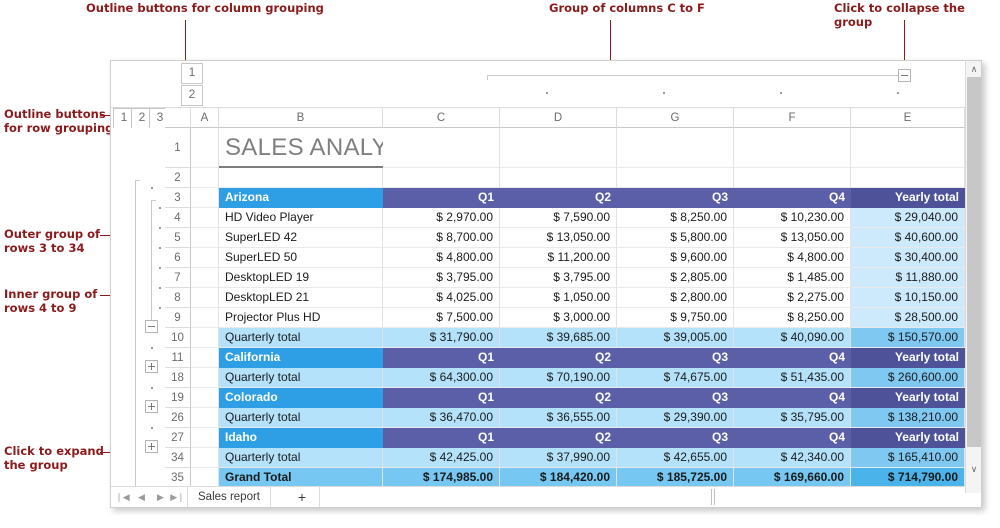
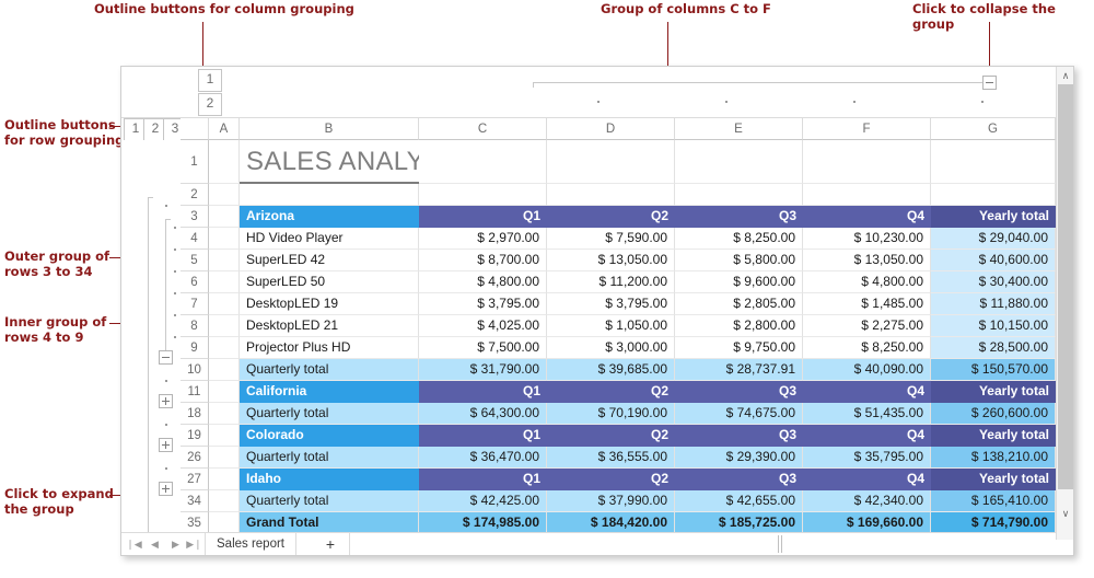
  Outline buttons for column grouping
  Group of columns C to F
  Click to collapse the group
  Outline buttons
  for row groupin
  Outer group of
  rows 3 to 34
  Inner group of
  rows 4 to 9
  Click to expand
  the group
  1
  2
  1
  2
  3
  A
  B
  C
  D
- G
+ E
  F
- E
+ G
  1
  SALES ANALY
  2
  3
  Arizona
  Q1
  Q2
  Q3
  Q4
  Yearly total
  4
  HD Video Player
  $ 2,970.00
  $ 7,590.00
  $ 8,250.00
  $ 10,230.00
  $ 29,040.00
  5
  SuperLED 42
  $ 8,700.00
  $ 13,050.00
  $ 5,800.00
  $ 13,050.00
  $ 40,600.00
  6
  SuperLED 50
  $ 4,800.00
  $ 11,200.00
  $ 9,600.00
  $ 4,800.00
  $ 30,400.00
  7
  DesktopLED 19
  $ 3,795.00
  $ 3,795.00
  $ 2,805.00
  $ 1,485.00
  $ 11,880.00
  8
  DesktopLED 21
  $ 4,025.00
  $ 1,050.00
  $ 2,800.00
  $ 2,275.00
  $ 10,150.00
  9
  Projector Plus HD
  $ 7,500.00
  $ 3,000.00
  $ 9,750.00
  $ 8,250.00
  $ 28,500.00
  10
  Quarterly total
  $ 31,790.00
  $ 39,685.00
- $ 39,005.00
+ $ 28,737.91
  $ 40,090.00
  $ 150,570.00
  11
  California
  Q1
  Q2
  Q3
  Q4
  Yearly total
  18
  Quarterly total
  $ 64,300.00
  $ 70,190.00
  $ 74,675.00
  $ 51,435.00
  $ 260,600.00
  19
  Colorado
  Q1
  Q2
  Q3
  Q4
  Yearly total
  26
  Quarterly total
  $ 36,470.00
  $ 36,555.00
  $ 29,390.00
  $ 35,795.00
  $ 138,210.00
  27
  Idaho
  Q1
  Q2
  Q3
  Q4
  Yearly total
  34
  Quarterly total
  $ 42,425.00
  $ 37,990.00
  $ 42,655.00
  $ 42,340.00
  $ 165,410.00
  35
  Grand Total
  $ 174,985.00
  $ 184,420.00
  $ 185,725.00
  $ 169,660.00
  $ 714,790.00
  ∧
  ∨
  ❘◀
  ◀
  ▶
  ▶❘
  Sales report
  +
